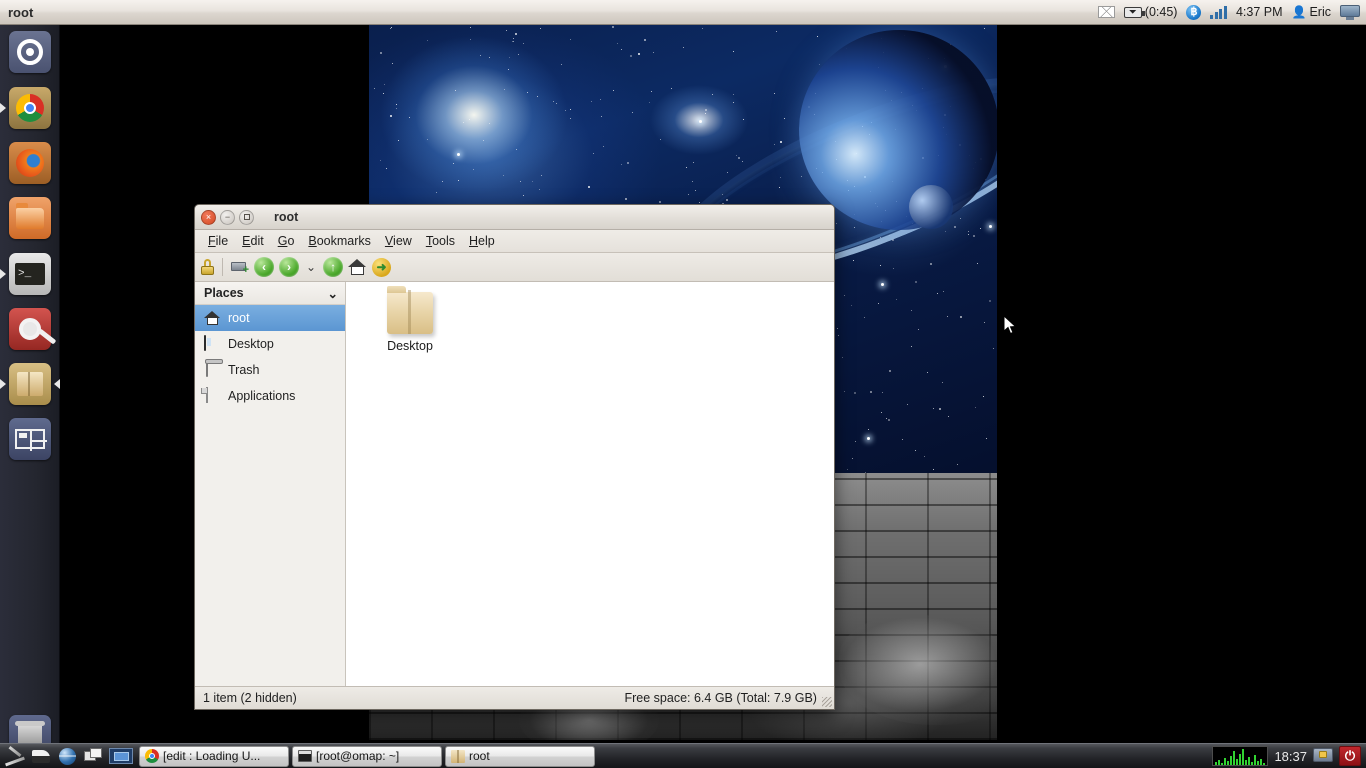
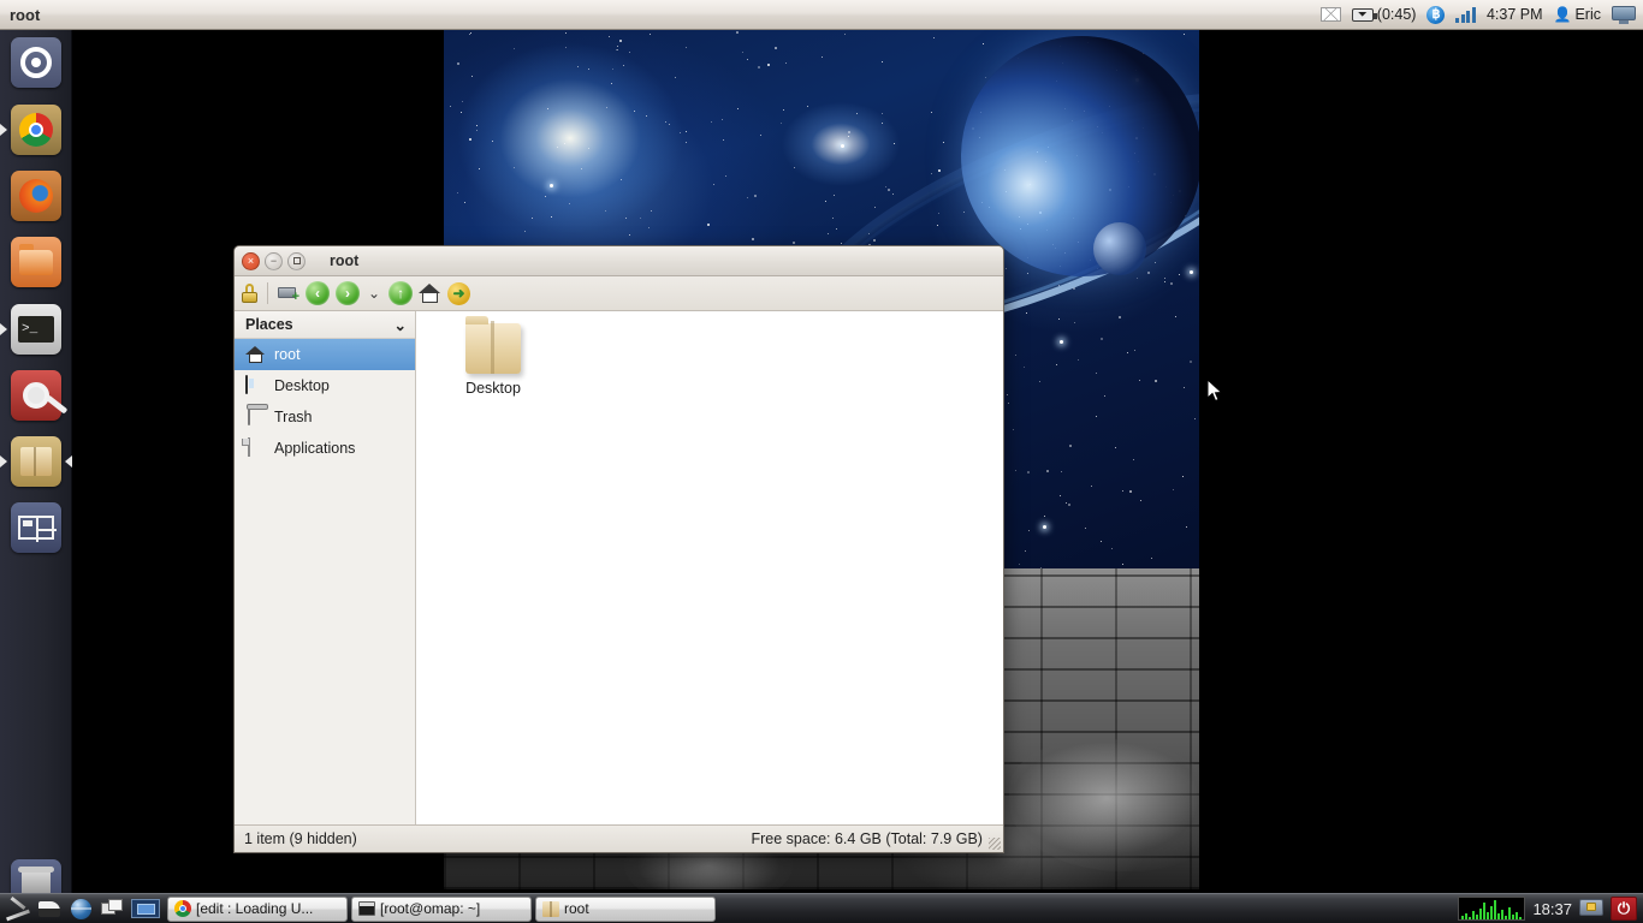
  root
  ⏷
  (0:45)
  ฿
  4:37 PM
  👤
  Eric
  >_
  ×
  −
  root
- File
- Edit
- Go
- Bookmarks
- View
- Tools
- Help
  +
  ‹
  ›
  ⌄
  ↑
  ➜
  Places
  ⌄
  root
  Desktop
  Trash
  Applications
  Desktop
- 1 item (2 hidden)
+ 1 item (9 hidden)
  Free space: 6.4 GB (Total: 7.9 GB)
  [edit : Loading U...
  [root@omap: ~]
  root
  18:37
  ⏻
